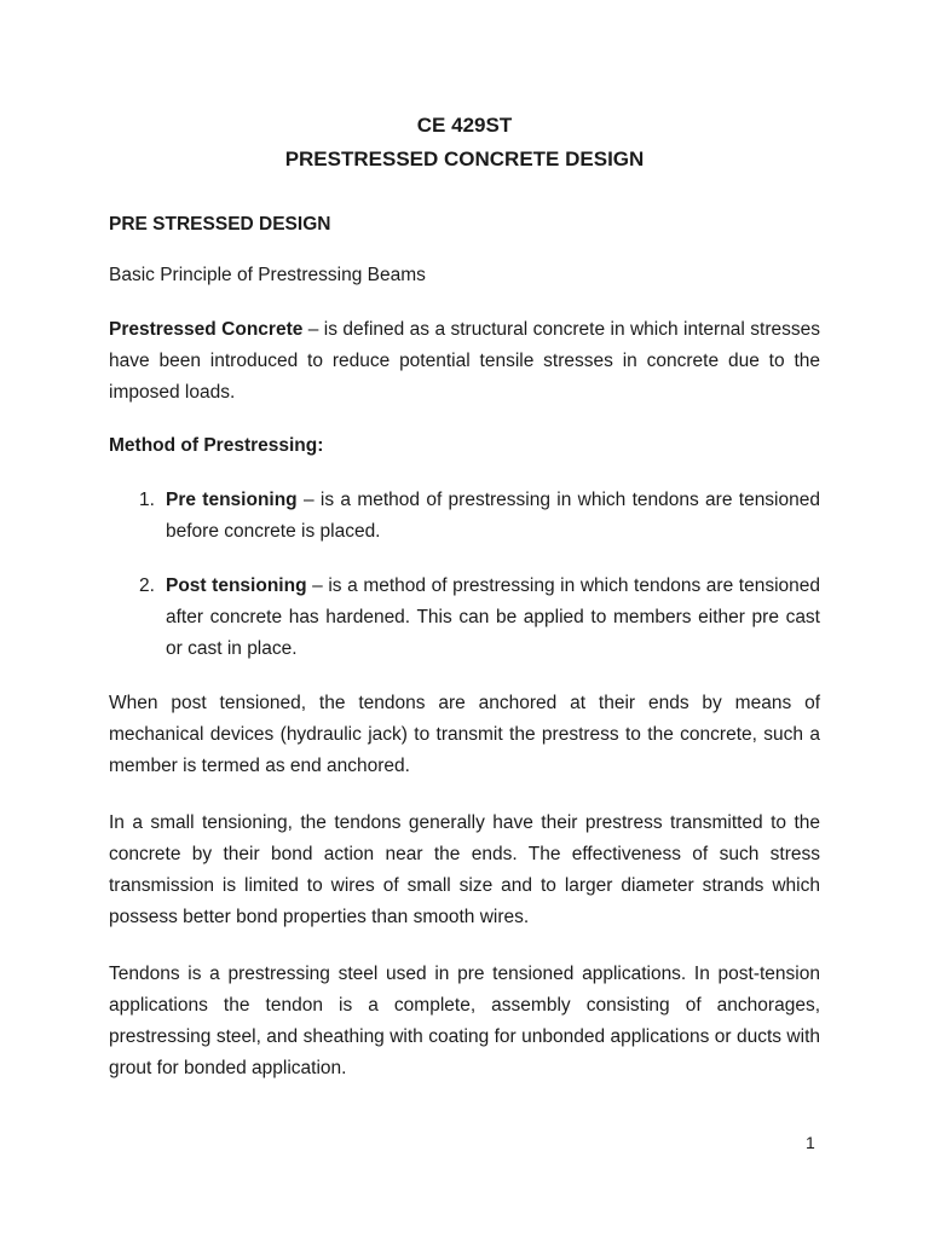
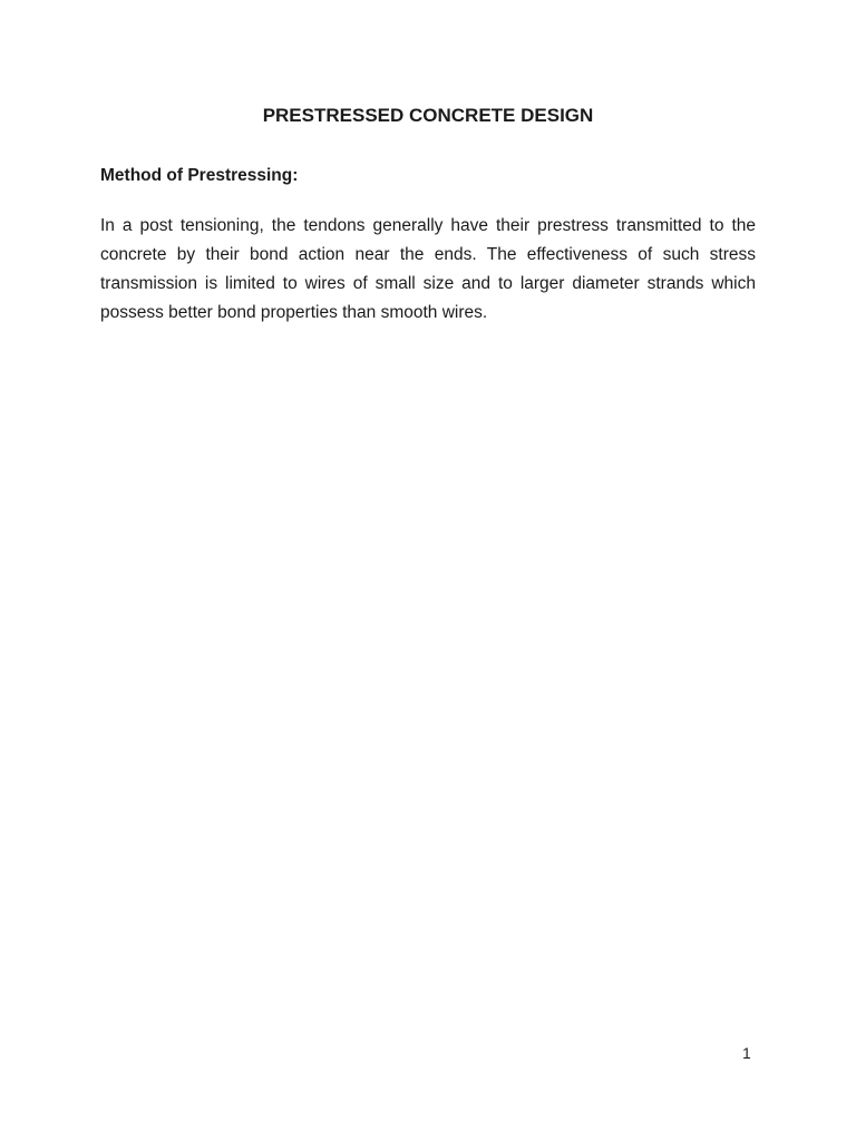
- CE 429ST
  PRESTRESSED CONCRETE DESIGN
- PRE STRESSED DESIGN
- Basic Principle of Prestressing Beams
- Prestressed Concrete – is defined as a structural concrete in which internal stresses have been introduced to reduce potential tensile stresses in concrete due to the imposed loads.
  Method of Prestressing:
- 1.
- Pre tensioning – is a method of prestressing in which tendons are tensioned before concrete is placed.
- 2.
- Post tensioning – is a method of prestressing in which tendons are tensioned after concrete has hardened. This can be applied to members either pre cast or cast in place.
- When post tensioned, the tendons are anchored at their ends by means of mechanical devices (hydraulic jack) to transmit the prestress to the concrete, such a member is termed as end anchored.
- In a small tensioning, the tendons generally have their prestress transmitted to the concrete by their bond action near the ends. The effectiveness of such stress transmission is limited to wires of small size and to larger diameter strands which possess better bond properties than smooth wires.
+ In a post tensioning, the tendons generally have their prestress transmitted to the concrete by their bond action near the ends. The effectiveness of such stress transmission is limited to wires of small size and to larger diameter strands which possess better bond properties than smooth wires.
- Tendons is a prestressing steel used in pre tensioned applications. In post-tension applications the tendon is a complete, assembly consisting of anchorages, prestressing steel, and sheathing with coating for unbonded applications or ducts with grout for bonded application.
  1
